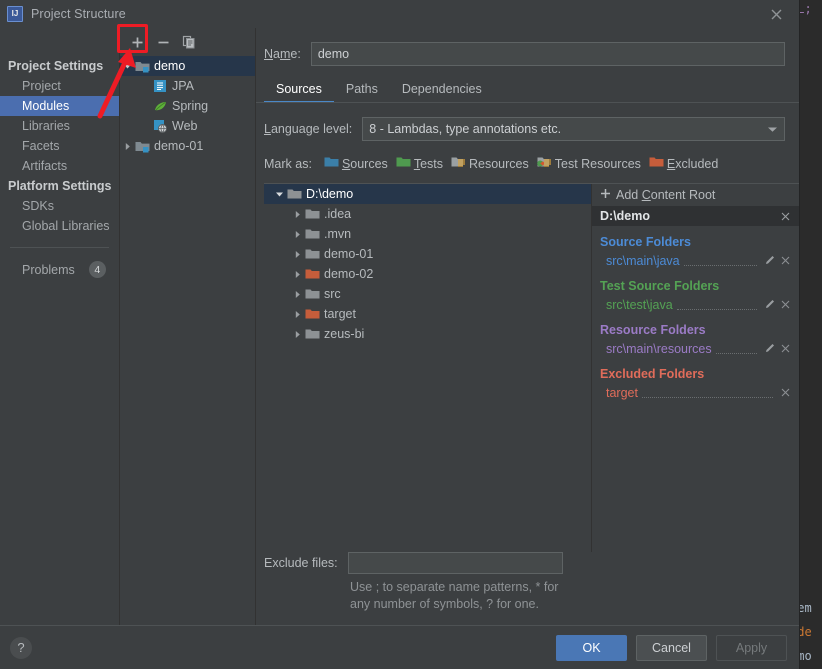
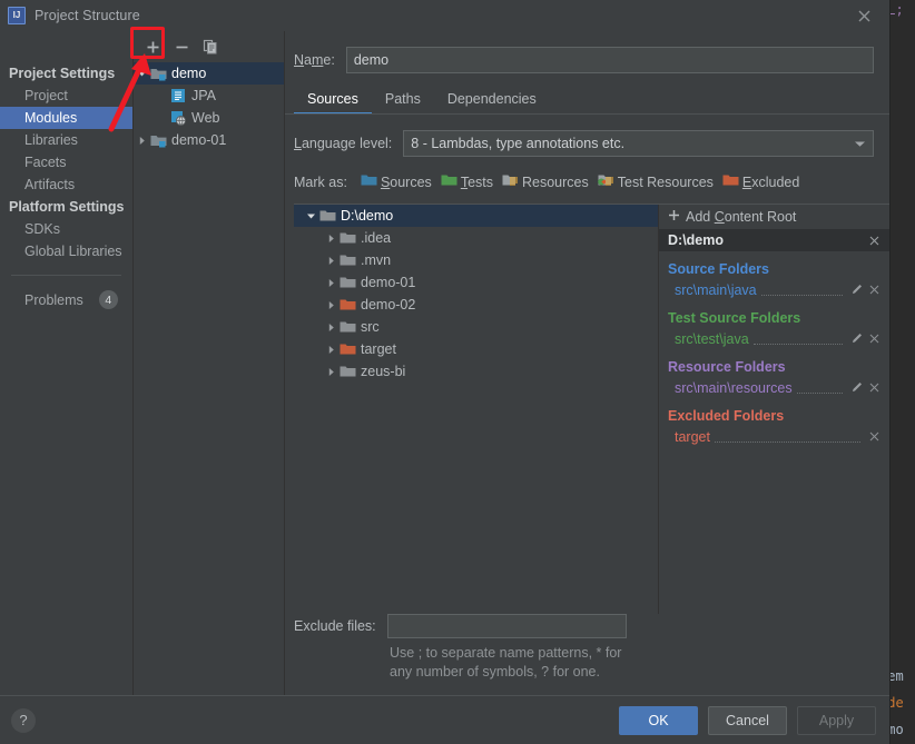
  IJ
  Project Structure
  Project Settings
  Project
  Modules
  Libraries
  Facets
  Artifacts
  Platform Settings
  SDKs
  Global Libraries
  Problems
  4
  demo
  JPA
- Spring
  Web
  demo-01
  Name:
  demo
  Sources
  Paths
  Dependencies
  Language level:
  8 - Lambdas, type annotations etc.
  Mark as:
  Sources
  Tests
  Resources
  Test Resources
  Excluded
  D:\demo
  .idea
  .mvn
  demo-01
  demo-02
  src
  target
  zeus-bi
  Add Content Root
  D:\demo
  Source Folders
  src\main\java
  Test Source Folders
  src\test\java
  Resource Folders
  src\main\resources
  Excluded Folders
  target
  Exclude files:
  Use ; to separate name patterns, * for any number of symbols, ? for one.
  ?
  OK
  Cancel
  Apply
